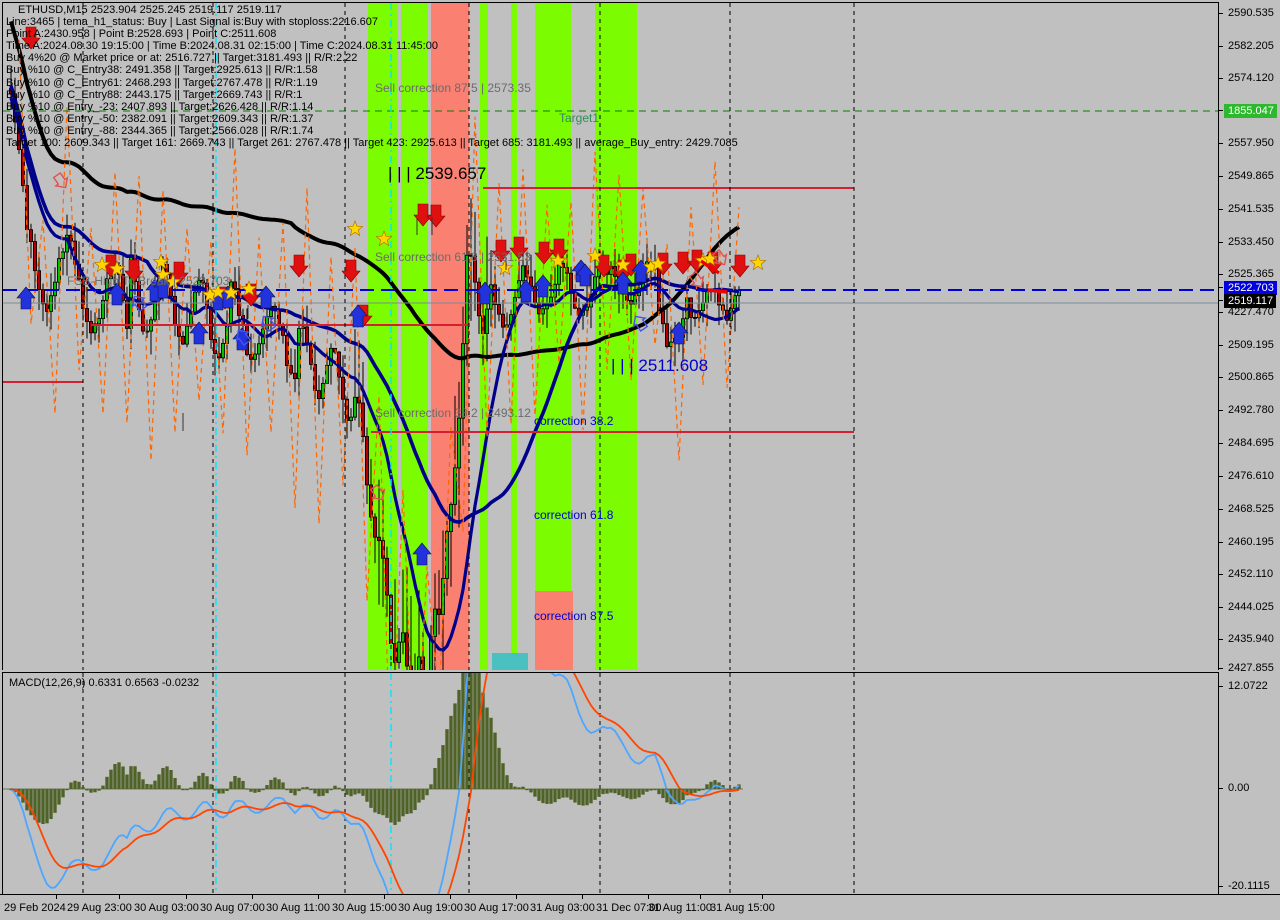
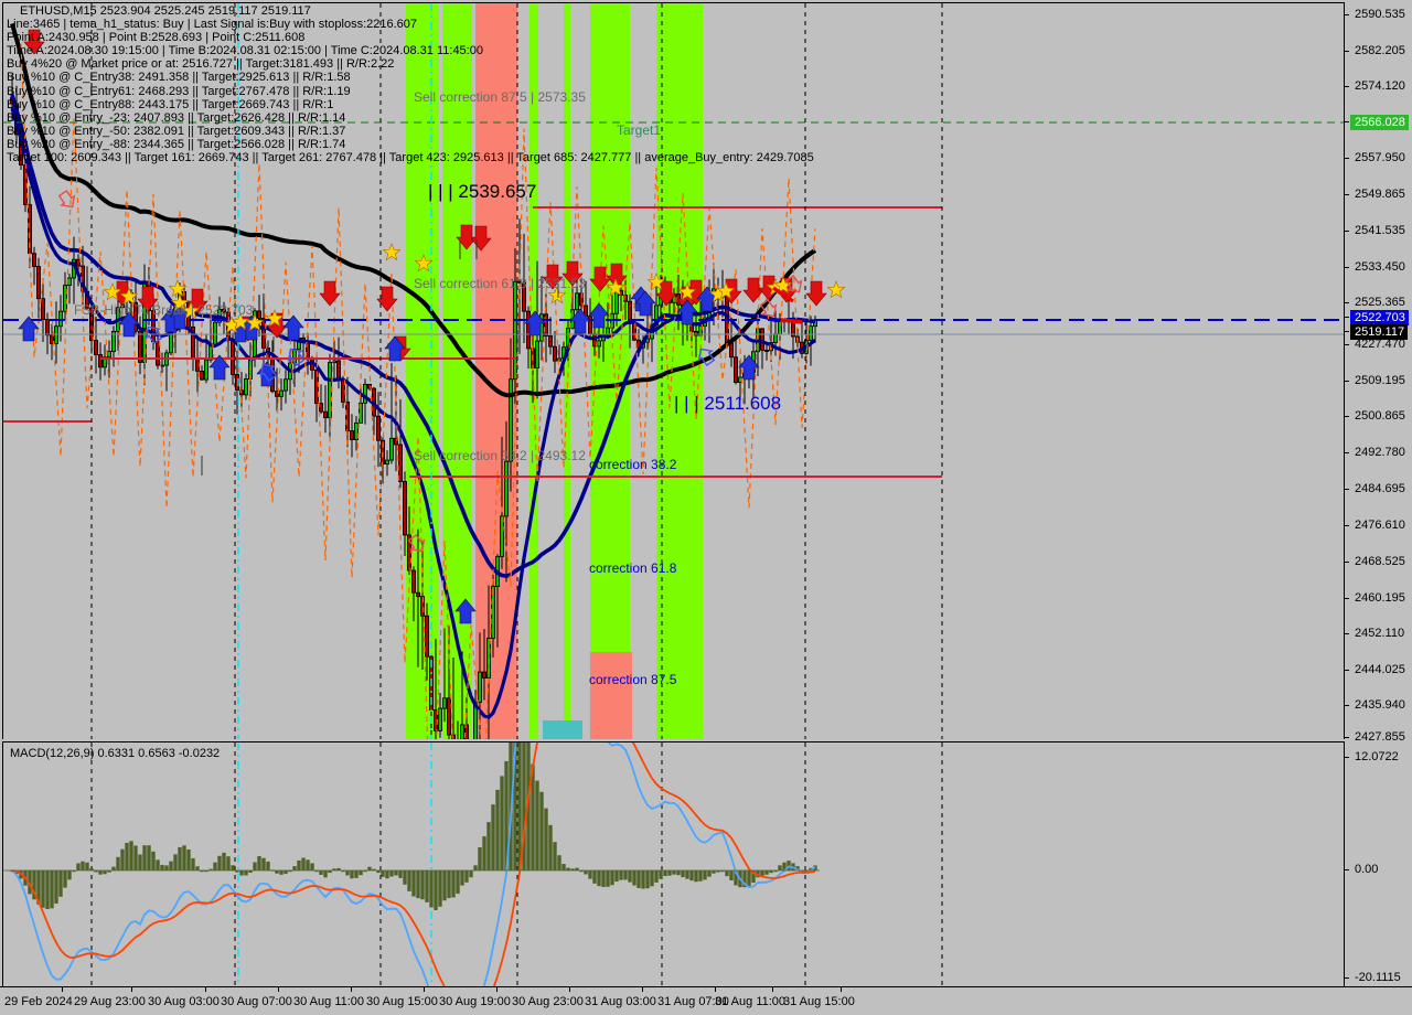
  Sell correction 87.5 | 2573.35
  Target1
  | | | 2539.657
  Sell correction 61.8 | 2531.53
  FSB-High To Break | 2522.703
  | | | 2511.608
  Sell correction 38.2 | 2493.12
  correction 38.2
  correction 61.8
  correction 87.5
  2590.535
  2582.205
  2574.120
- 1855.047
+ 2566.028
  2557.950
  2549.865
  2541.535
  2533.450
  2525.365
  2522.703
  2519.117
  4227.470
  2509.195
  2500.865
  2492.780
  2484.695
  2476.610
  2468.525
  2460.195
  2452.110
  2444.025
  2435.940
  2427.855
  MACD(12,26,9) 0.6331 0.6563 -0.0232
  12.0722
  0.00
  -20.1115
  29 Feb 2024
  29 Aug 23:00
  30 Aug 03:00
  30 Aug 07:00
  30 Aug 11:00
  30 Aug 15:00
  30 Aug 19:00
- 30 Aug 17:00
+ 30 Aug 23:00
  31 Aug 03:00
- 31 Dec 07:00
+ 31 Aug 07:00
  31 Aug 11:00
  31 Aug 15:00
  ETHUSD,M15 2523.904 2525.245 2519.117 2519.117
  Line:3465 | tema_h1_status: Buy | Last Signal is:Buy with stoploss:2216.607
  Point A:2430.958 | Point B:2528.693 | Point C:2511.608
  Time A:2024.08.30 19:15:00 | Time B:2024.08.31 02:15:00 | Time C:2024.08.31 11:45:00
  Buy 4%20 @ Market price or at: 2516.727 || Target:3181.493 || R/R:2.22
  Buy %10 @ C_Entry38: 2491.358 || Target:2925.613 || R/R:1.58
  Buy %10 @ C_Entry61: 2468.293 || Target:2767.478 || R/R:1.19
  Buy %10 @ C_Entry88: 2443.175 || Target:2669.743 || R/R:1
  Buy %10 @ Entry_-23: 2407.893 || Target:2626.428 || R/R:1.14
  Buy %10 @ Entry_-50: 2382.091 || Target:2609.343 || R/R:1.37
  Buy %20 @ Entry_-88: 2344.365 || Target:2566.028 || R/R:1.74
- Target 100: 2609.343 || Target 161: 2669.743 || Target 261: 2767.478 || Target 423: 2925.613 || Target 685: 3181.493 || average_Buy_entry: 2429.7085
+ Target 100: 2609.343 || Target 161: 2669.743 || Target 261: 2767.478 || Target 423: 2925.613 || Target 685: 2427.777 || average_Buy_entry: 2429.7085
